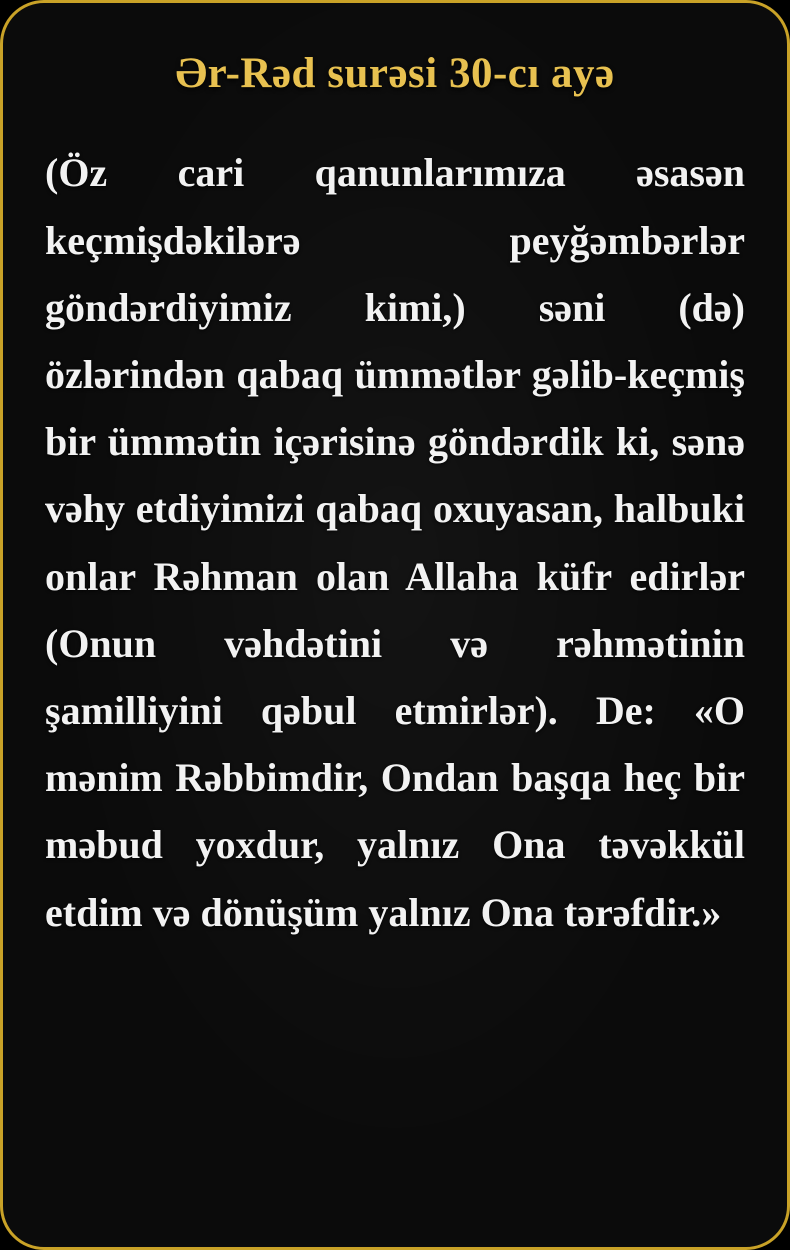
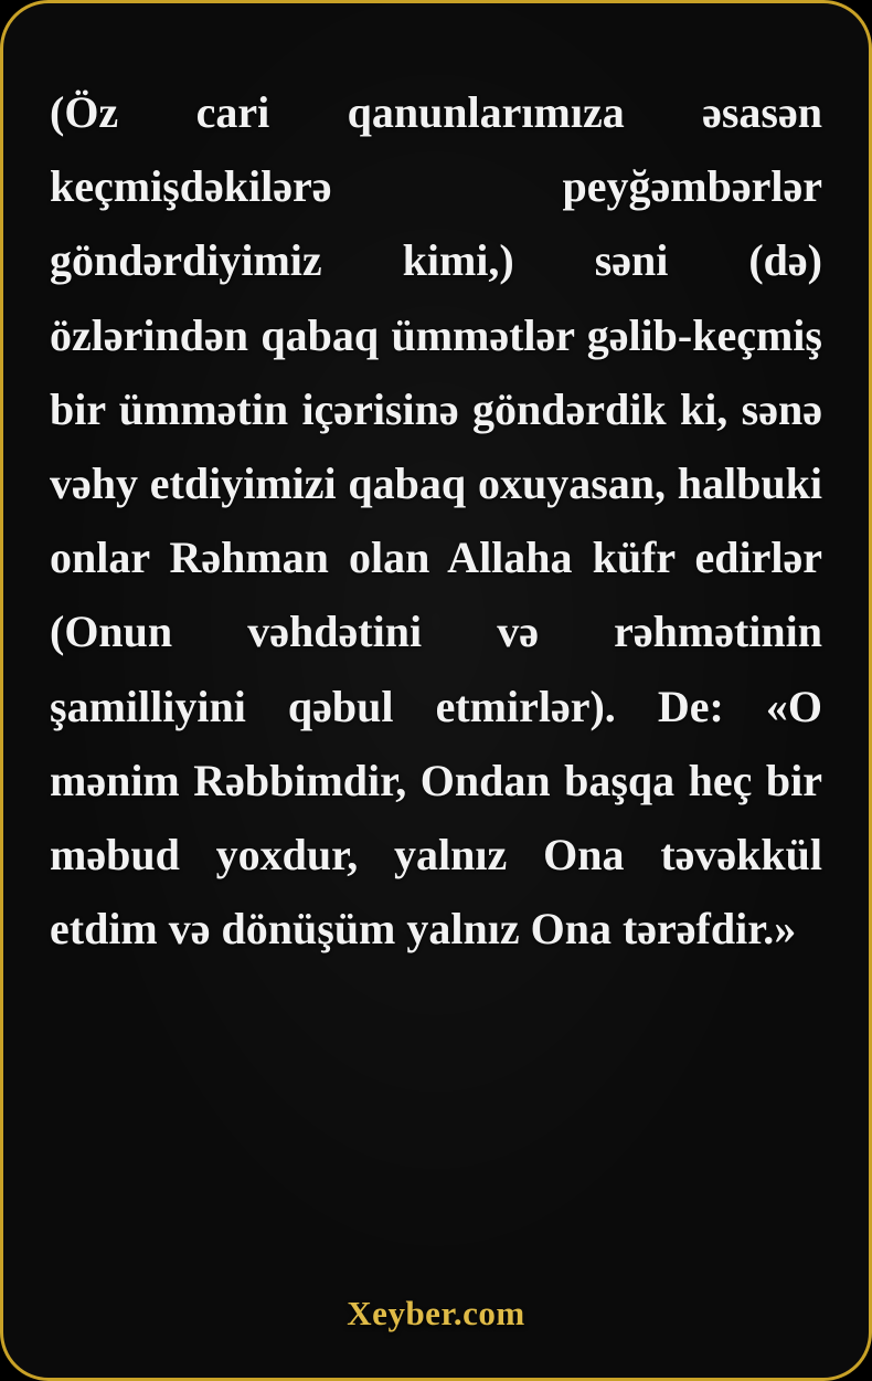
- Ər-Rəd surəsi 30-cı ayə
  (Öz cari qanunlarımıza əsasən keçmişdəkilərə peyğəmbərlər göndərdiyimiz kimi,) səni (də) özlərindən qabaq ümmətlər gəlib-keçmiş bir ümmətin içərisinə göndərdik ki, sənə vəhy etdiyimizi qabaq oxuyasan, halbuki onlar Rəhman olan Allaha küfr edirlər (Onun vəhdətini və rəhmətinin şamilliyini qəbul etmirlər). De: «O mənim Rəbbimdir, Ondan başqa heç bir məbud yoxdur, yalnız Ona təvəkkül etdim və dönüşüm yalnız Ona tərəfdir.»
+ Xeyber.com
